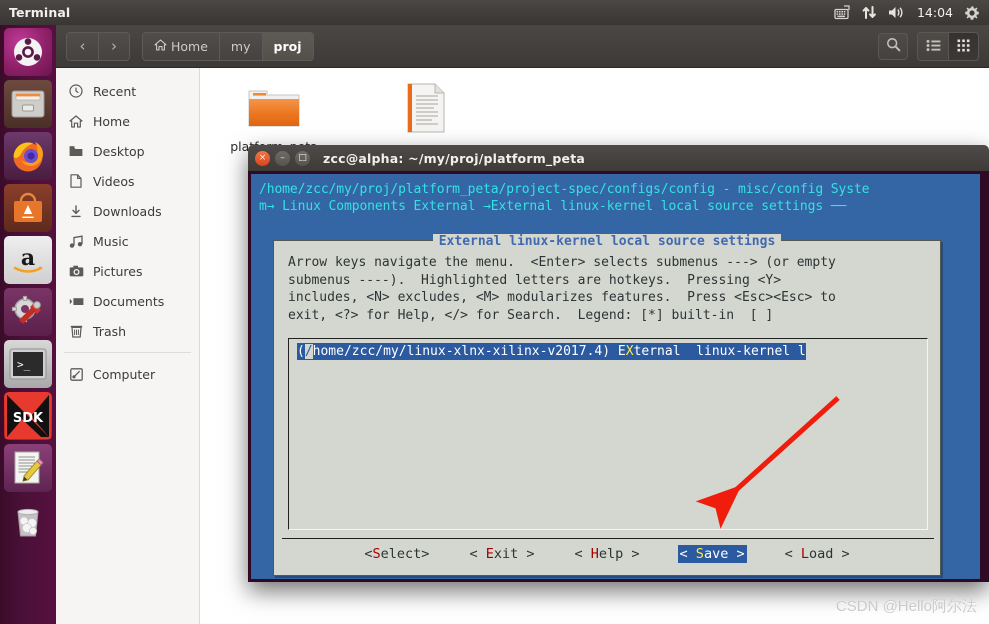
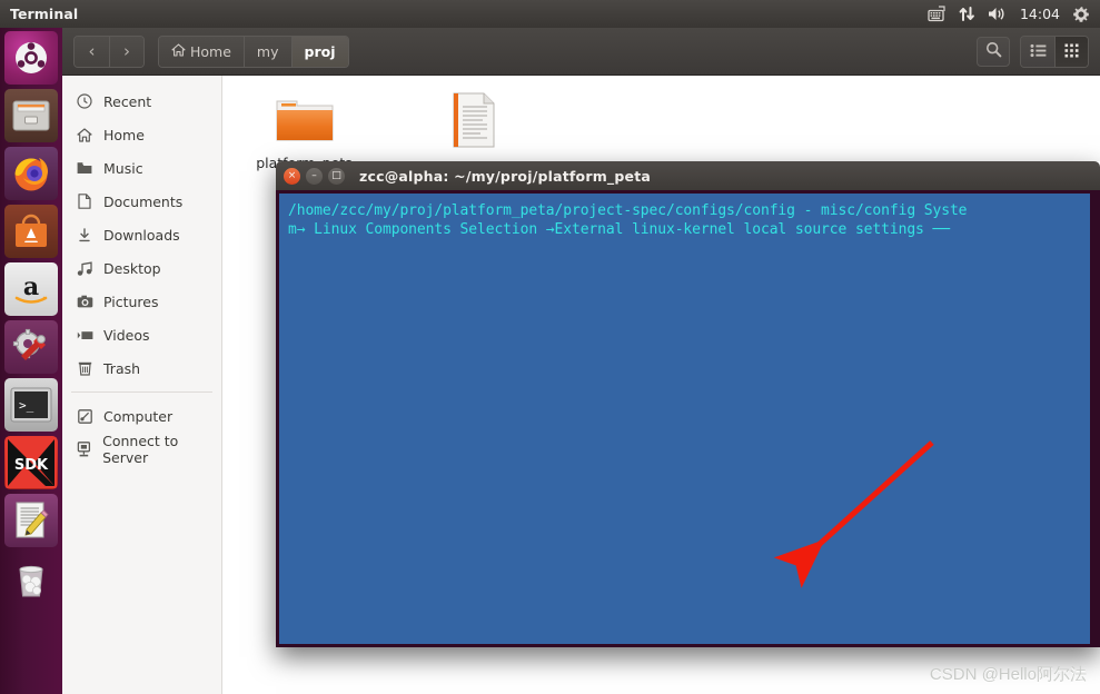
  Terminal
  14:04
  a
  >_
  SDK
  ‹
  ›
  Home
  my
  proj
  Recent
  Home
- Desktop
+ Music
- Videos
+ Documents
  Downloads
- Music
+ Desktop
  Pictures
- Documents
+ Videos
  Trash
  Computer
+ Connect to Server
  ×
  –
  □
  zcc@alpha: ~/my/proj/platform_peta
- /home/zcc/my/proj/platform_peta/project-spec/configs/config - misc/config Syste m→ Linux Components External →External linux-kernel local source settings ──
+ /home/zcc/my/proj/platform_peta/project-spec/configs/config - misc/config Syste m→ Linux Components Selection →External linux-kernel local source settings ──
- External linux-kernel local source settings
- Arrow keys navigate the menu. <Enter> selects submenus ---> (or empty
- submenus ----). Highlighted letters are hotkeys. Pressing <Y>
- includes, <N> excludes, <M> modularizes features. Press <Esc><Esc> to
- exit, <?> for Help, </> for Search. Legend: [*] built-in [ ]
- (/home/zcc/my/linux-xlnx-xilinx-v2017.4) EXternal linux-kernel l
- <Select>
- < Exit >
- < Help >
- < Save >
- < Load >
  CSDN @Hello阿尔法
